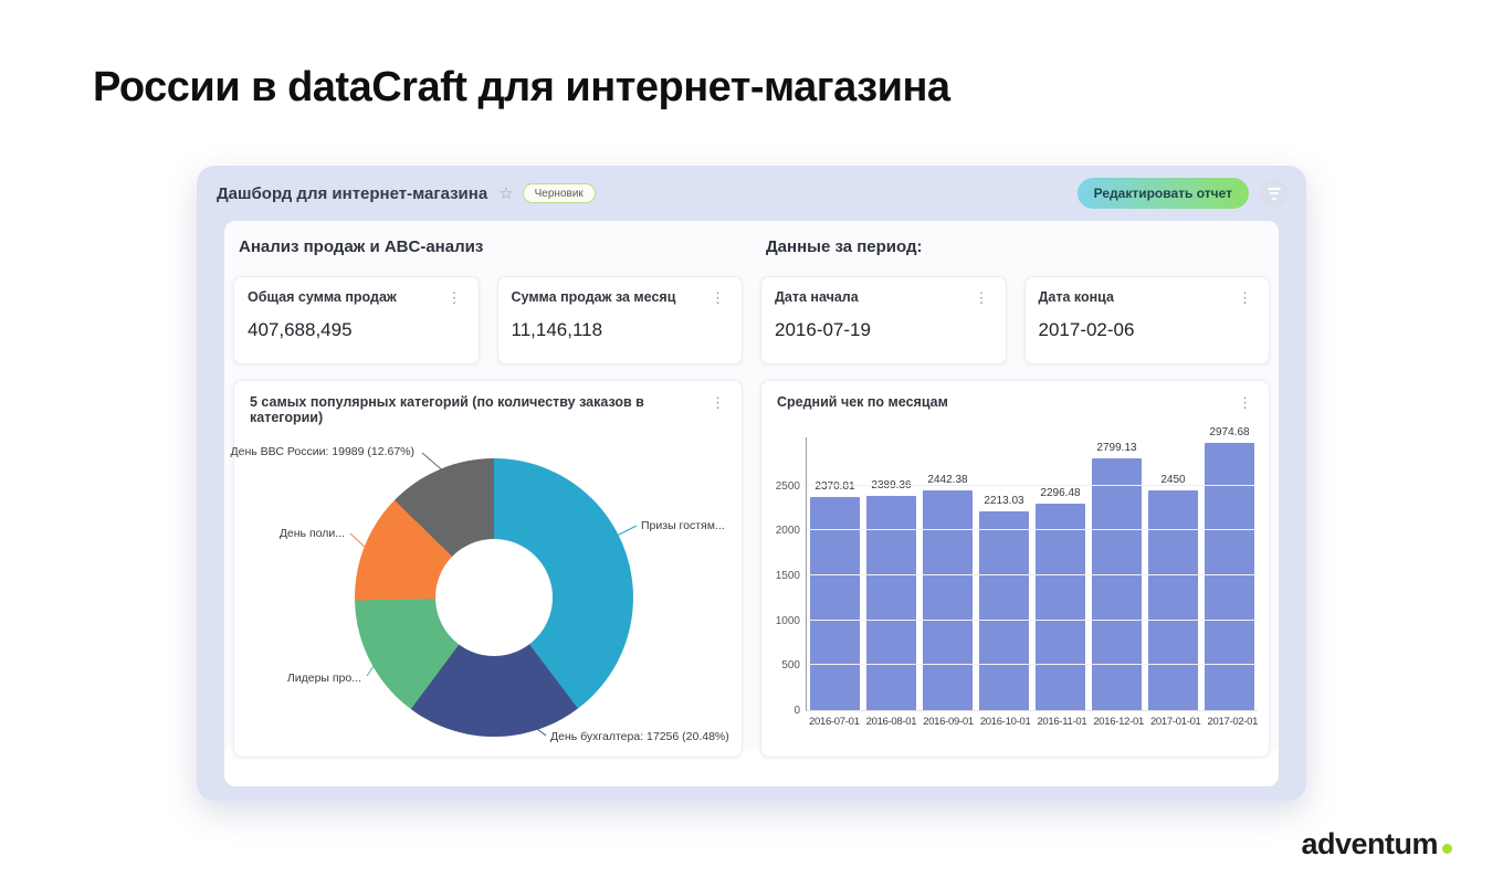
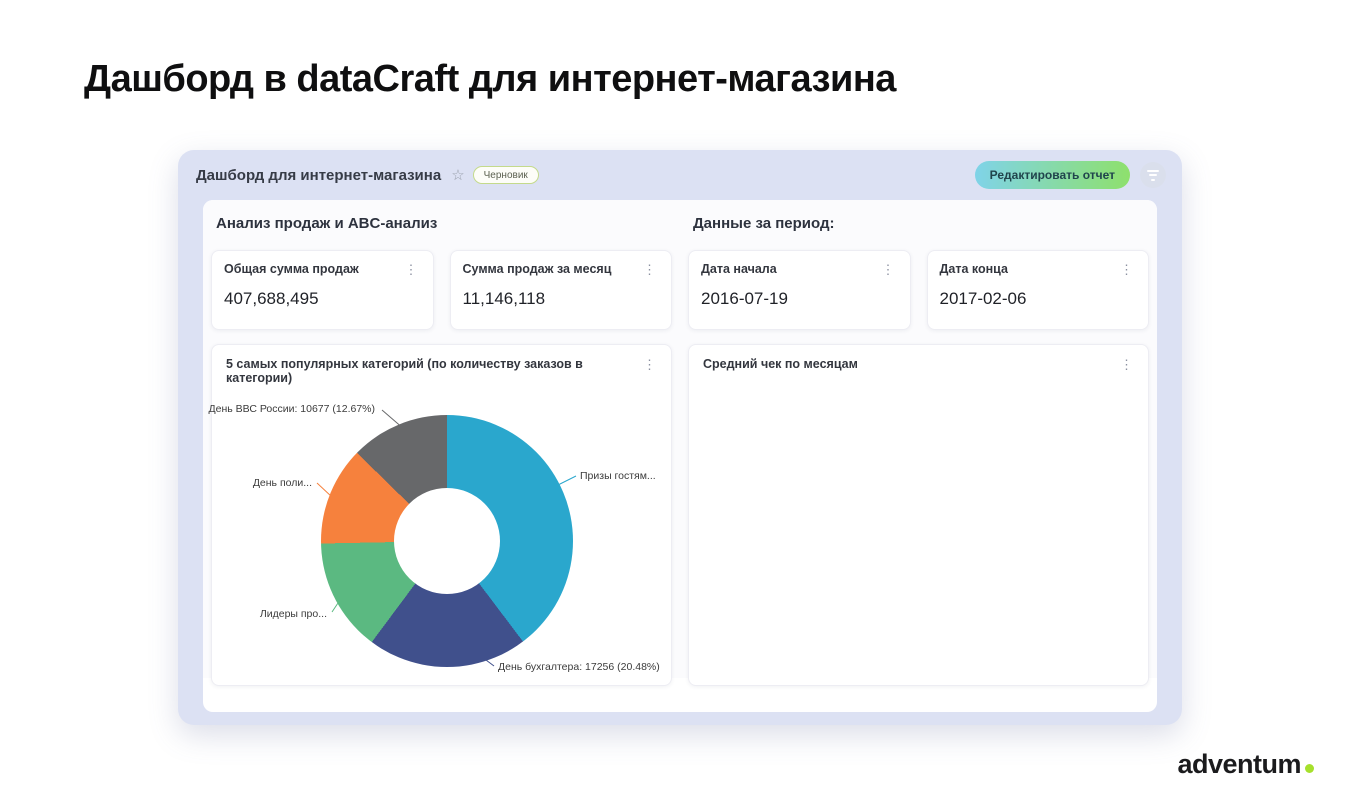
- России в dataCraft для интернет-магазина
+ Дашборд в dataCraft для интернет-магазина
  Дашборд для интернет-магазина
  ☆
  Черновик
  Редактировать отчет
  Анализ продаж и ABC-анализ
  Данные за период:
  Общая сумма продаж
  ⋮
  407,688,495
  Сумма продаж за месяц
  ⋮
  11,146,118
  Дата начала
  ⋮
  2016-07-19
  Дата конца
  ⋮
  2017-02-06
  5 самых популярных категорий (по количеству заказов в категории)
  ⋮
- День ВВС России: 19989 (12.67%)
+ День ВВС России: 10677 (12.67%)
  Призы гостям...
  День поли...
  Лидеры про...
  День бухгалтера: 17256 (20.48%)
  Средний чек по месяцам
  ⋮
- 2370.81
- 2442.38
- 2213.03
- 2296.48
- 2799.13
- 2450
- 2974.68
- 0
- 500
- 1000
- 1500
- 2000
- 2500
- 2016-07-01
- 2016-08-01
- 2016-09-01
- 2016-10-01
- 2016-11-01
- 2016-12-01
- 2017-01-01
- 2017-02-01
  adventum
